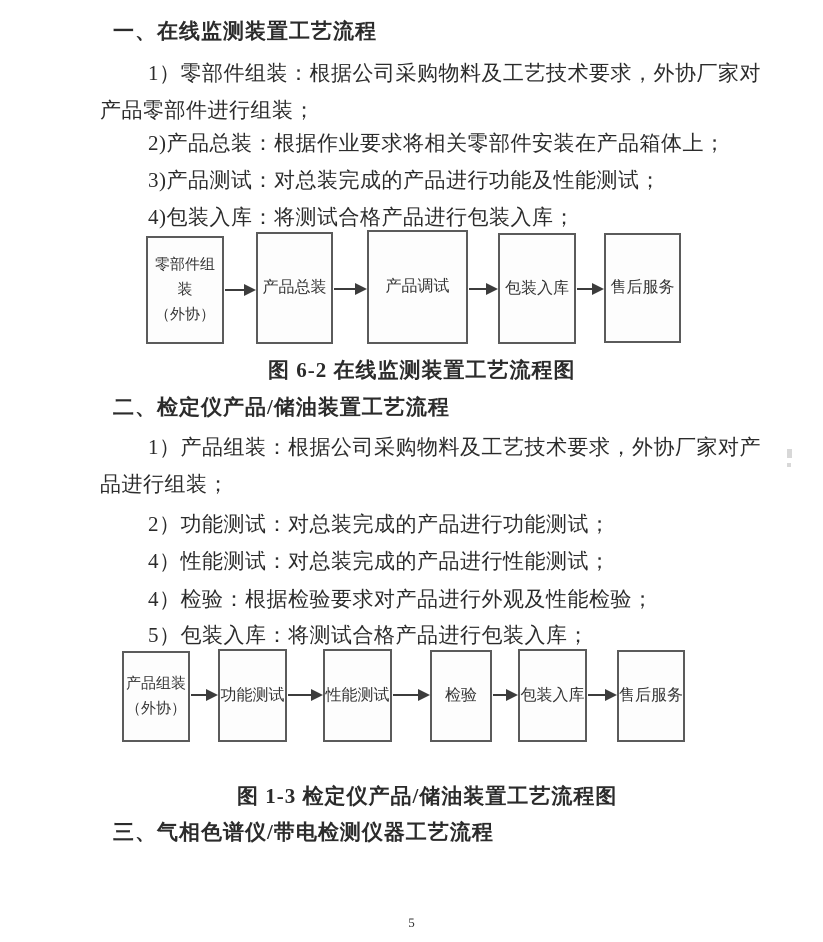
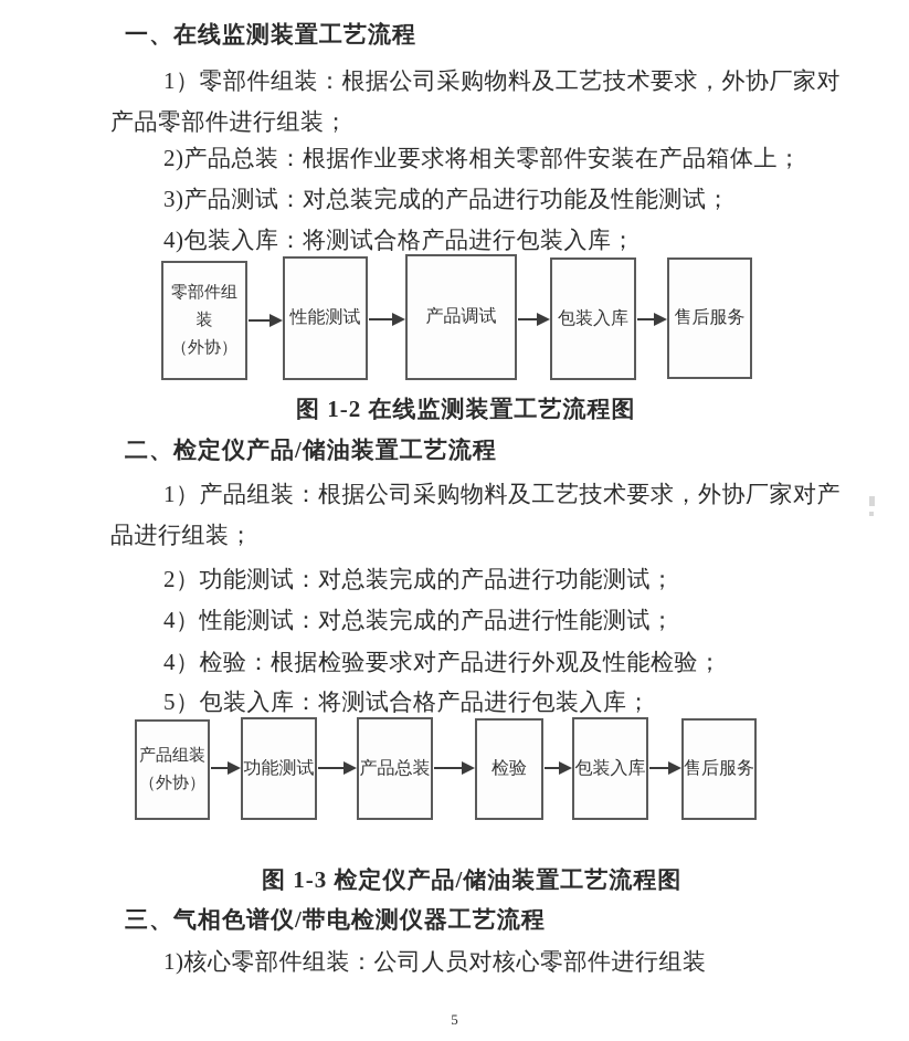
  一、在线监测装置工艺流程
  1）零部件组装：根据公司采购物料及工艺技术要求，外协厂家对
  产品零部件进行组装；
  2)产品总装：根据作业要求将相关零部件安装在产品箱体上；
  3)产品测试：对总装完成的产品进行功能及性能测试；
  4)包装入库：将测试合格产品进行包装入库；
  零部件组装
  （外协）
- 产品总装
+ 性能测试
  产品调试
  包装入库
  售后服务
- 图 6-2 在线监测装置工艺流程图
+ 图 1-2 在线监测装置工艺流程图
  二、检定仪产品/储油装置工艺流程
  1）产品组装：根据公司采购物料及工艺技术要求，外协厂家对产
  品进行组装；
  2）功能测试：对总装完成的产品进行功能测试；
  4）性能测试：对总装完成的产品进行性能测试；
  4）检验：根据检验要求对产品进行外观及性能检验；
  5）包装入库：将测试合格产品进行包装入库；
  产品组装
  （外协）
  功能测试
- 性能测试
+ 产品总装
  检验
  包装入库
  售后服务
  图 1-3 检定仪产品/储油装置工艺流程图
  三、气相色谱仪/带电检测仪器工艺流程
+ 1)核心零部件组装：公司人员对核心零部件进行组装
  5
